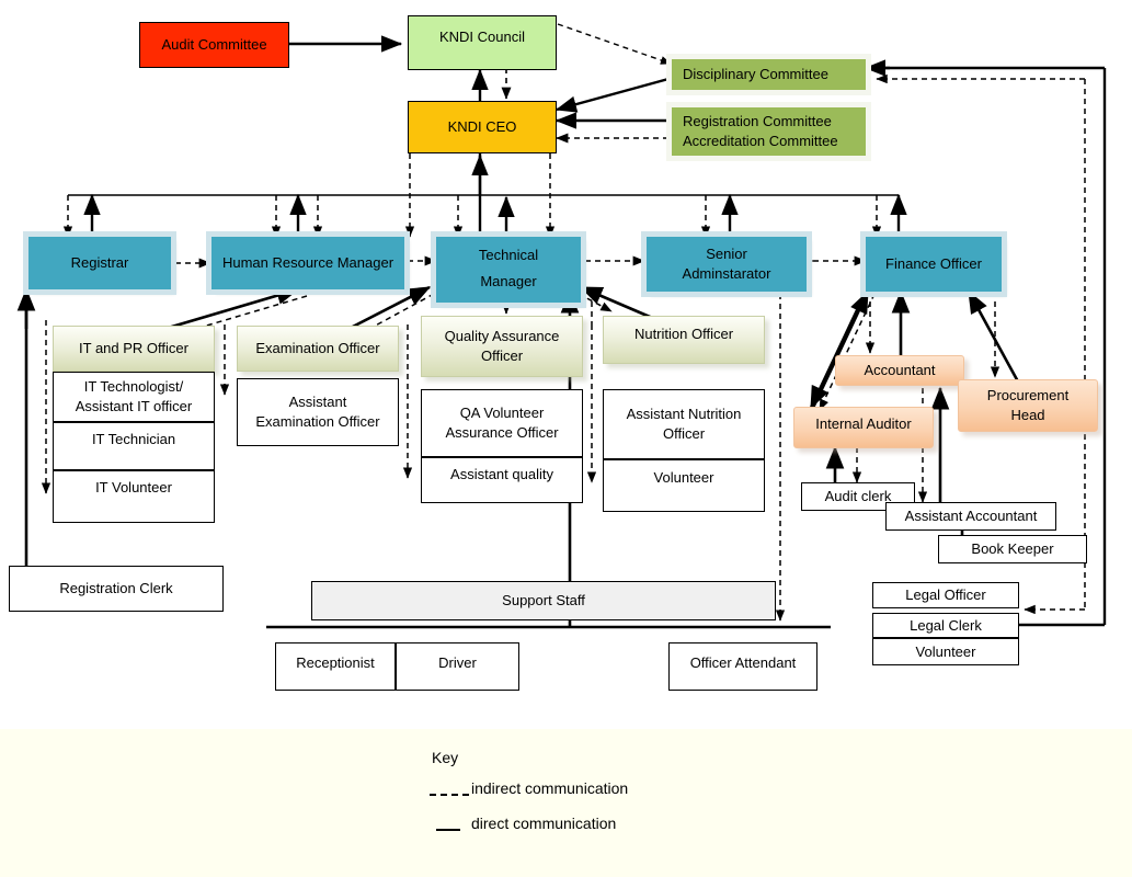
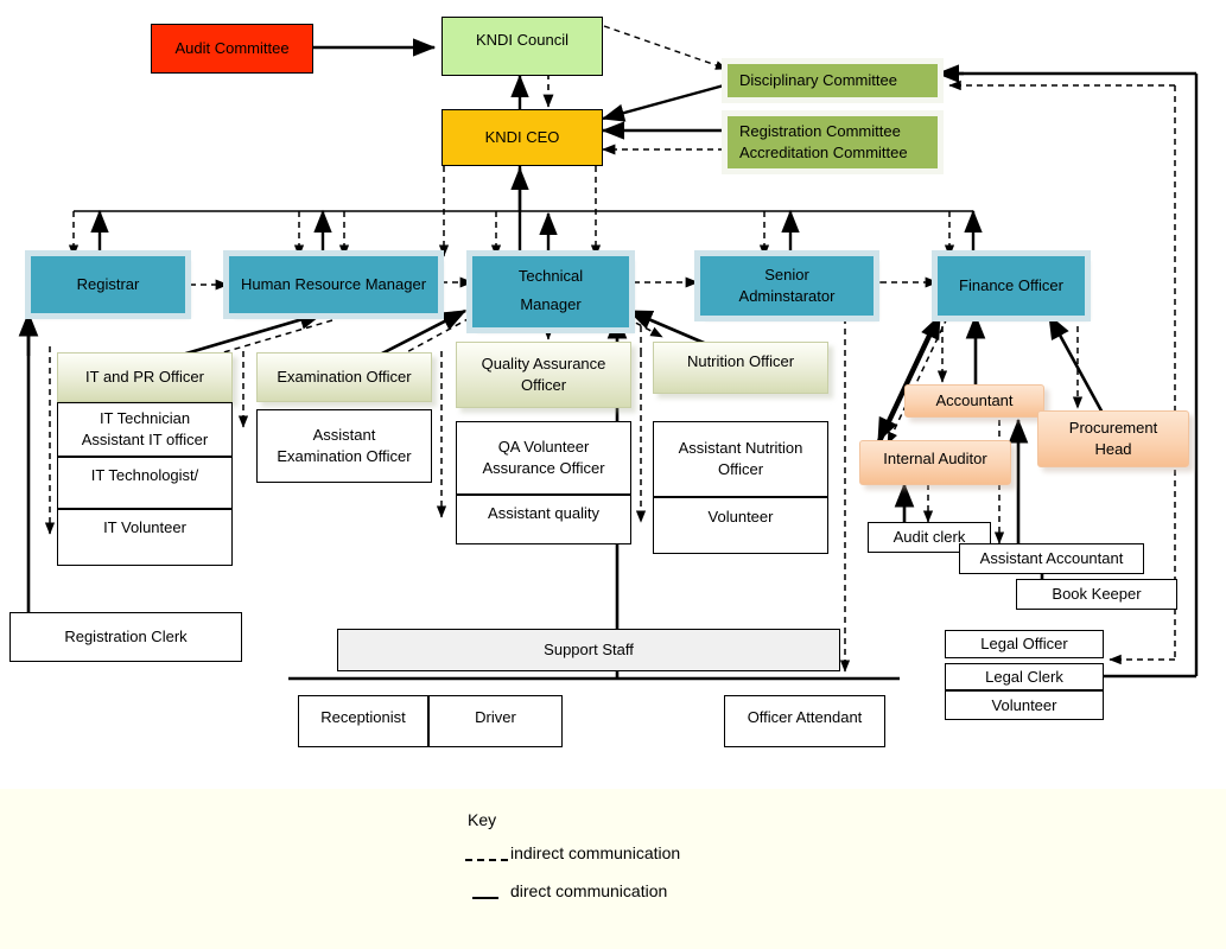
  Audit Committee
  KNDI Council
  KNDI CEO
  Disciplinary Committee
  Registration Committee
  Accreditation Committee
  Registrar
  Human Resource Manager
  Technical
  Manager
  Senior
  Adminstarator
  Finance Officer
  IT and PR Officer
- IT Technologist/
+ IT Technician
  Assistant IT officer
- IT Technician
+ IT Technologist/
  IT Volunteer
  Examination Officer
  Assistant
  Examination Officer
  Quality Assurance
  Officer
  QA Volunteer
  Assurance Officer
  Assistant quality
  Nutrition Officer
  Assistant Nutrition
  Officer
  Volunteer
  Registration Clerk
  Accountant
  Procurement
  Head
  Internal Auditor
  Audit clerk
  Assistant Accountant
  Book Keeper
  Legal Officer
  Legal Clerk
  Volunteer
  Support Staff
  Receptionist
  Driver
  Officer Attendant
  Key
  indirect communication
  direct communication
